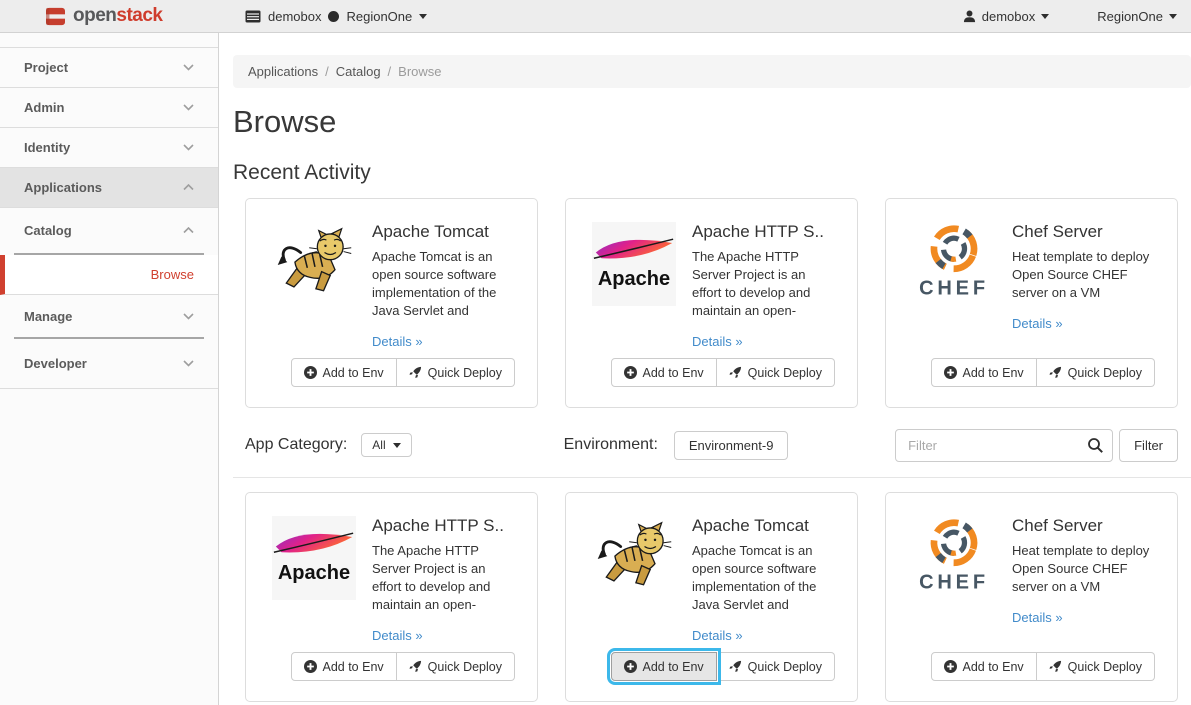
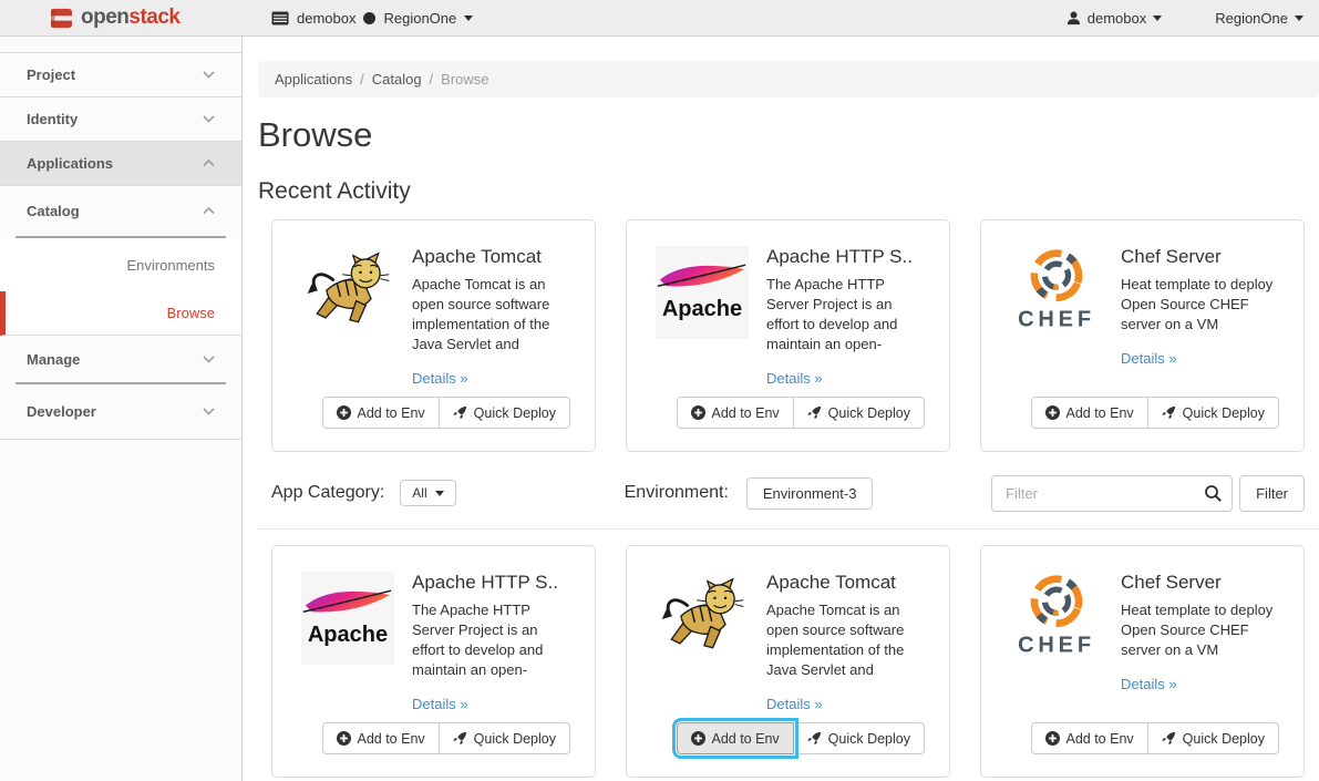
  openstack
  demobox
  RegionOne
  demobox
  RegionOne
  Project
- Admin
  Identity
  Applications
  Catalog
+ Environments
  Browse
  Manage
  Developer
  Applications
  /
  Catalog
  /
  Browse
  Browse
  Recent Activity
  Apache Tomcat
  Apache Tomcat is an open source software implementation of the Java Servlet and
  Details »
  Add to Env
  Quick Deploy
  Apache
  Apache HTTP S..
  The Apache HTTP Server Project is an effort to develop and maintain an open-
  Details »
  Add to Env
  Quick Deploy
  CHEF
  Chef Server
  Heat template to deploy Open Source CHEF server on a VM
  Details »
  Add to Env
  Quick Deploy
  App Category:
  All
  Environment:
- Environment-9
+ Environment-3
  Filter
  Filter
  Apache
  Apache HTTP S..
  The Apache HTTP Server Project is an effort to develop and maintain an open-
  Details »
  Add to Env
  Quick Deploy
  Apache Tomcat
  Apache Tomcat is an open source software implementation of the Java Servlet and
  Details »
  Add to Env
  Quick Deploy
  CHEF
  Chef Server
  Heat template to deploy Open Source CHEF server on a VM
  Details »
  Add to Env
  Quick Deploy
